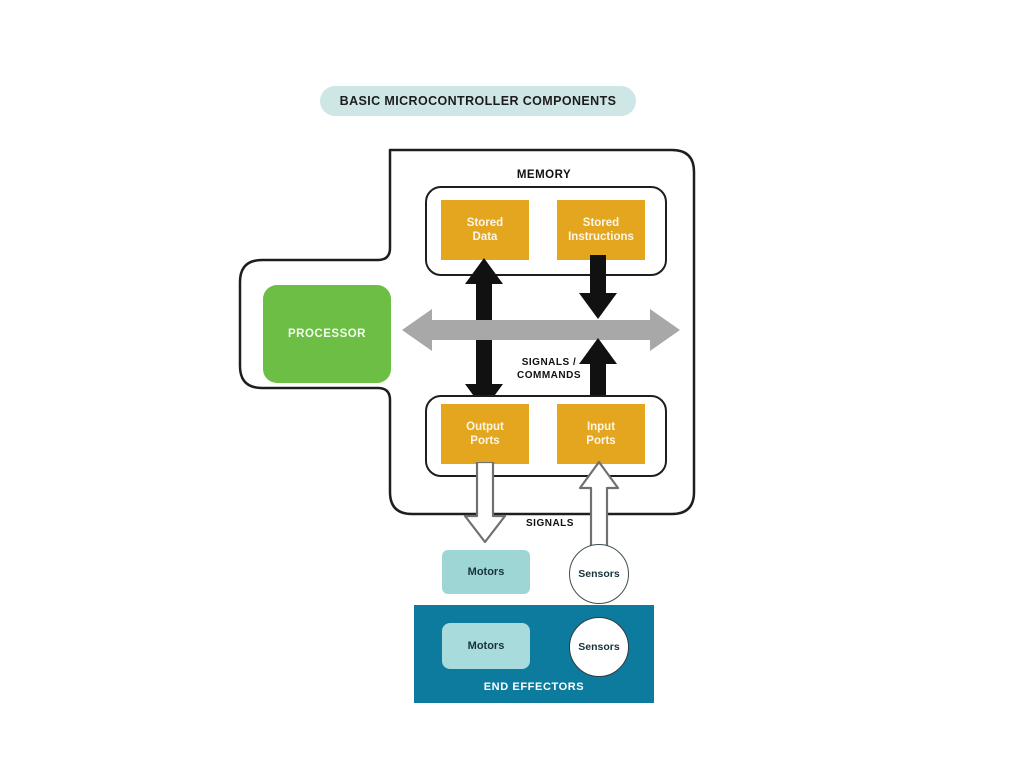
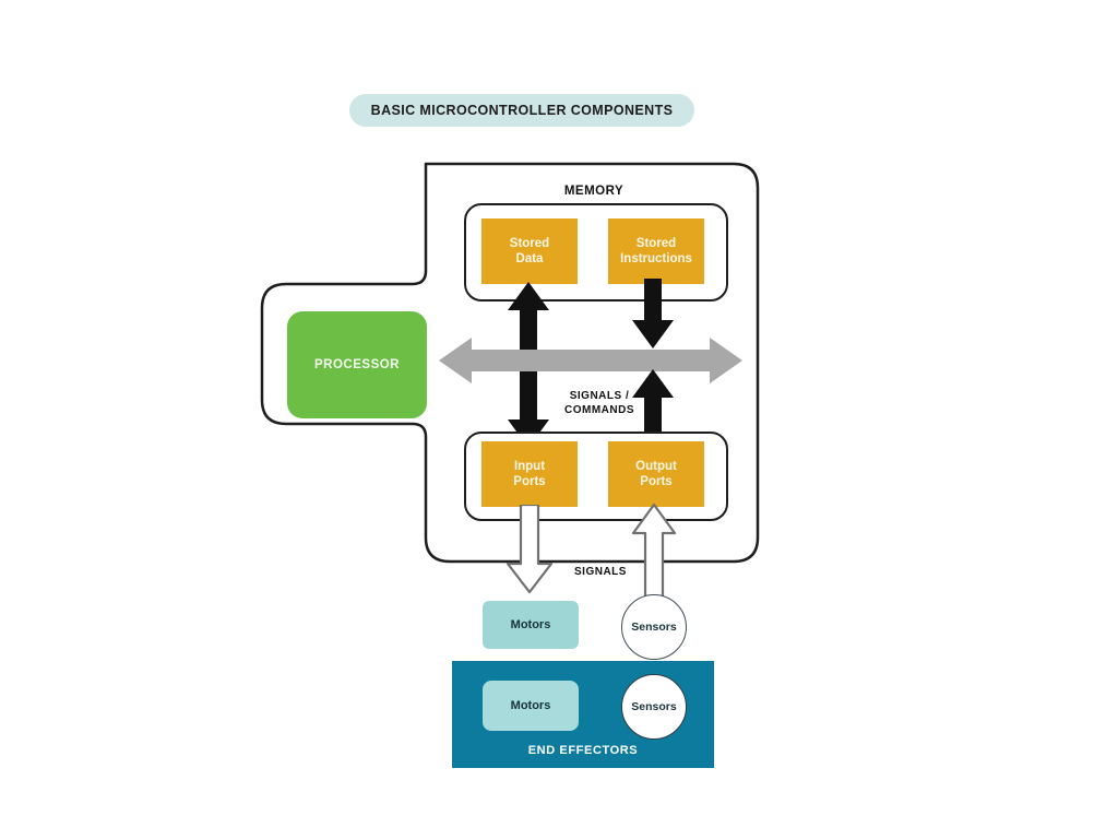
  BASIC MICROCONTROLLER COMPONENTS
  MEMORY
  Stored
  Data
  Stored
  Instructions
  PROCESSOR
  SIGNALS /
  COMMANDS
- Output
+ Input
  Ports
- Input
+ Output
  Ports
  SIGNALS
  Motors
  Sensors
  Motors
  Sensors
  END EFFECTORS
